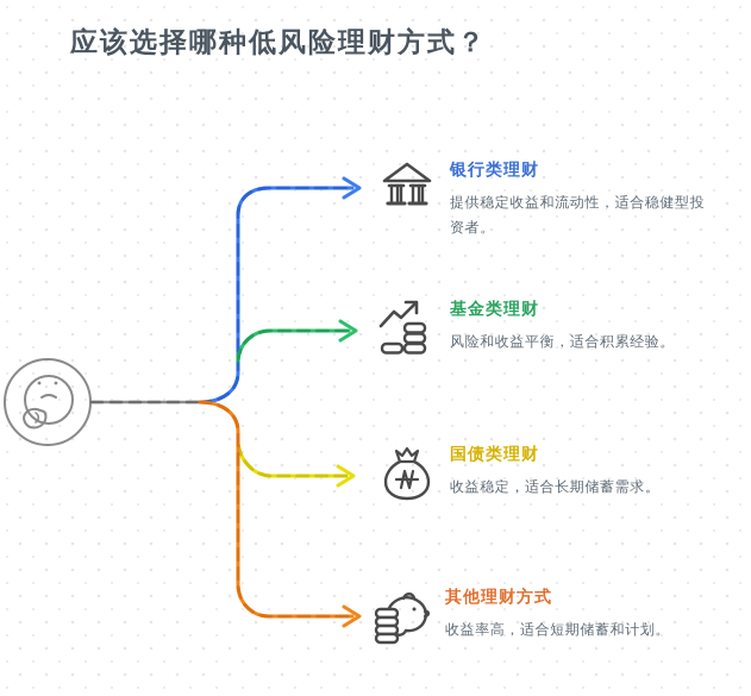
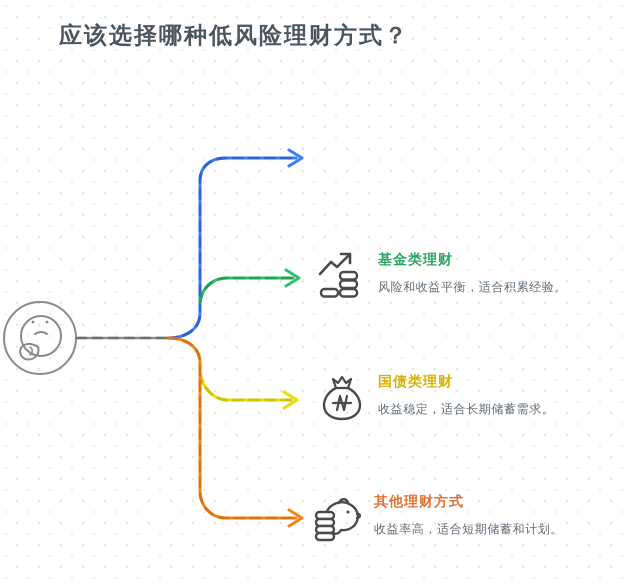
  应该选择哪种低风险理财方式？
- 银行类理财
- 提供稳定收益和流动性，适合稳健型投资者。
  基金类理财
  风险和收益平衡，适合积累经验。
  国债类理财
  收益稳定，适合长期储蓄需求。
  其他理财方式
  收益率高，适合短期储蓄和计划。
